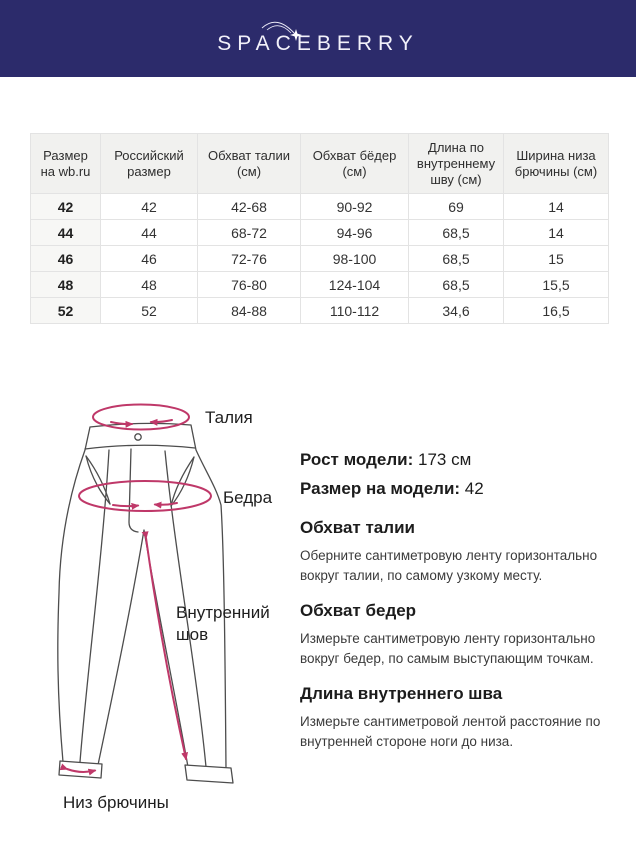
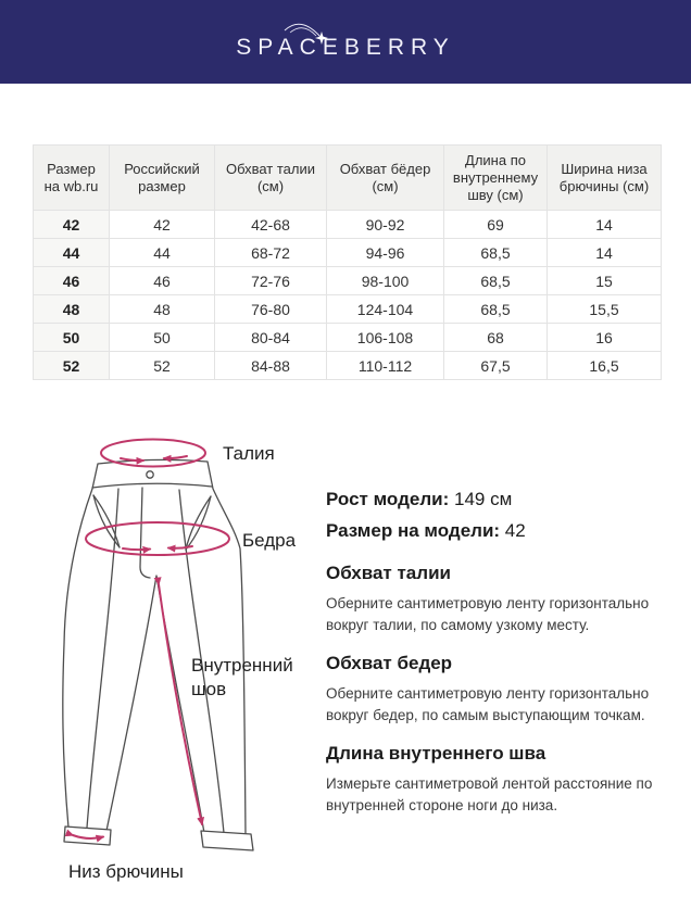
  SPACEBERRY
  Размер на wb.ru	Российский размер	Обхват талии (см)	Обхват бёдер (см)	Длина по внутреннему шву (см)	Ширина низа брючины (см)
  42	42	42-68	90-92	69	14
  44	44	68-72	94-96	68,5	14
  46	46	72-76	98-100	68,5	15
  48	48	76-80	124-104	68,5	15,5
+ 50	50	80-84	106-108	68	16
- 52	52	84-88	110-112	34,6	16,5
+ 52	52	84-88	110-112	67,5	16,5
  Талия
  Бедра
  Внутренний
  шов
  Низ брючины
- Рост модели: 173 см
+ Рост модели: 149 см
  Размер на модели: 42
  Обхват талии
  Оберните сантиметровую ленту горизонтально вокруг талии, по самому узкому месту.
  Обхват бедер
- Измерьте сантиметровую ленту горизонтально вокруг бедер, по самым выступающим точкам.
+ Оберните сантиметровую ленту горизонтально вокруг бедер, по самым выступающим точкам.
  Длина внутреннего шва
  Измерьте сантиметровой лентой расстояние по внутренней стороне ноги до низа.
